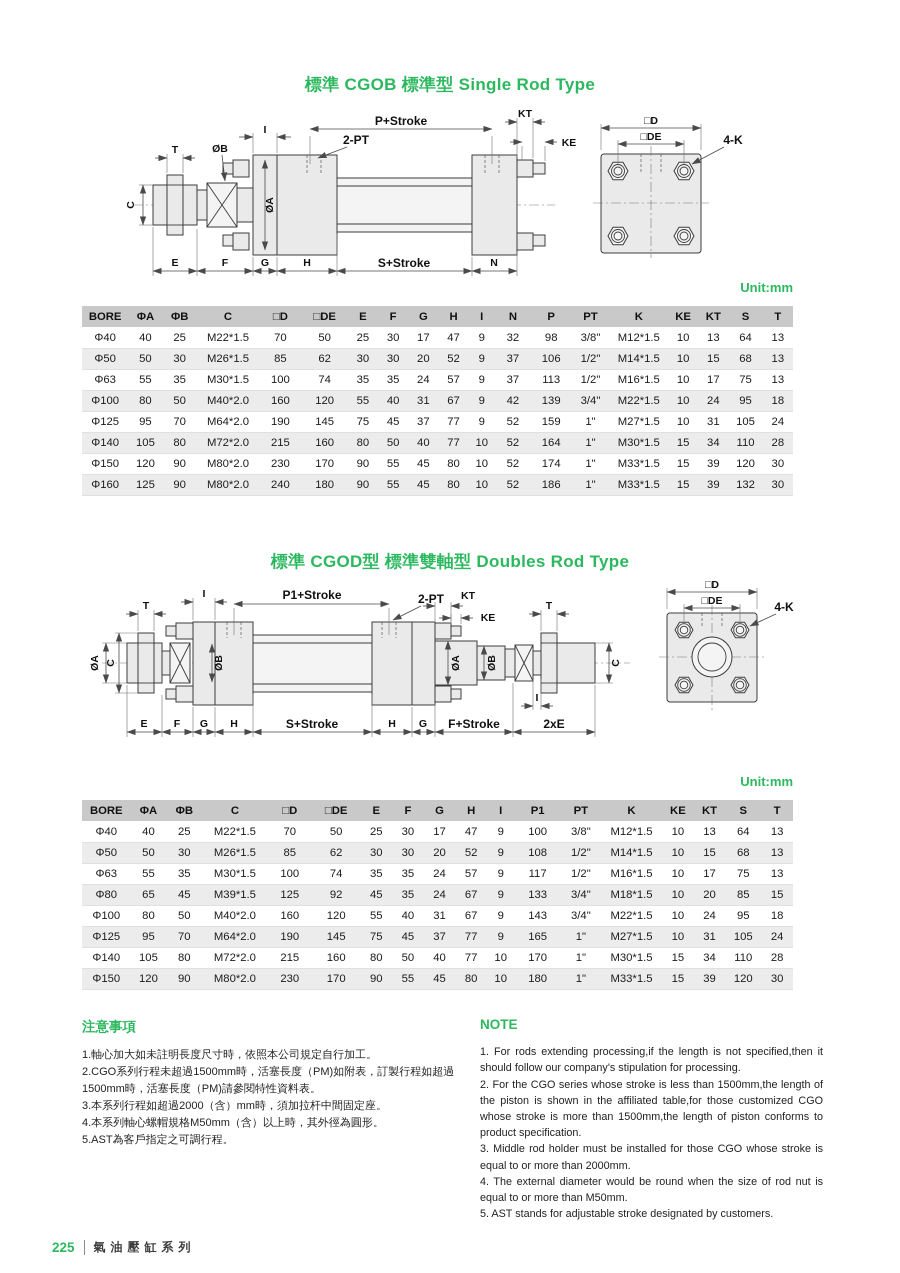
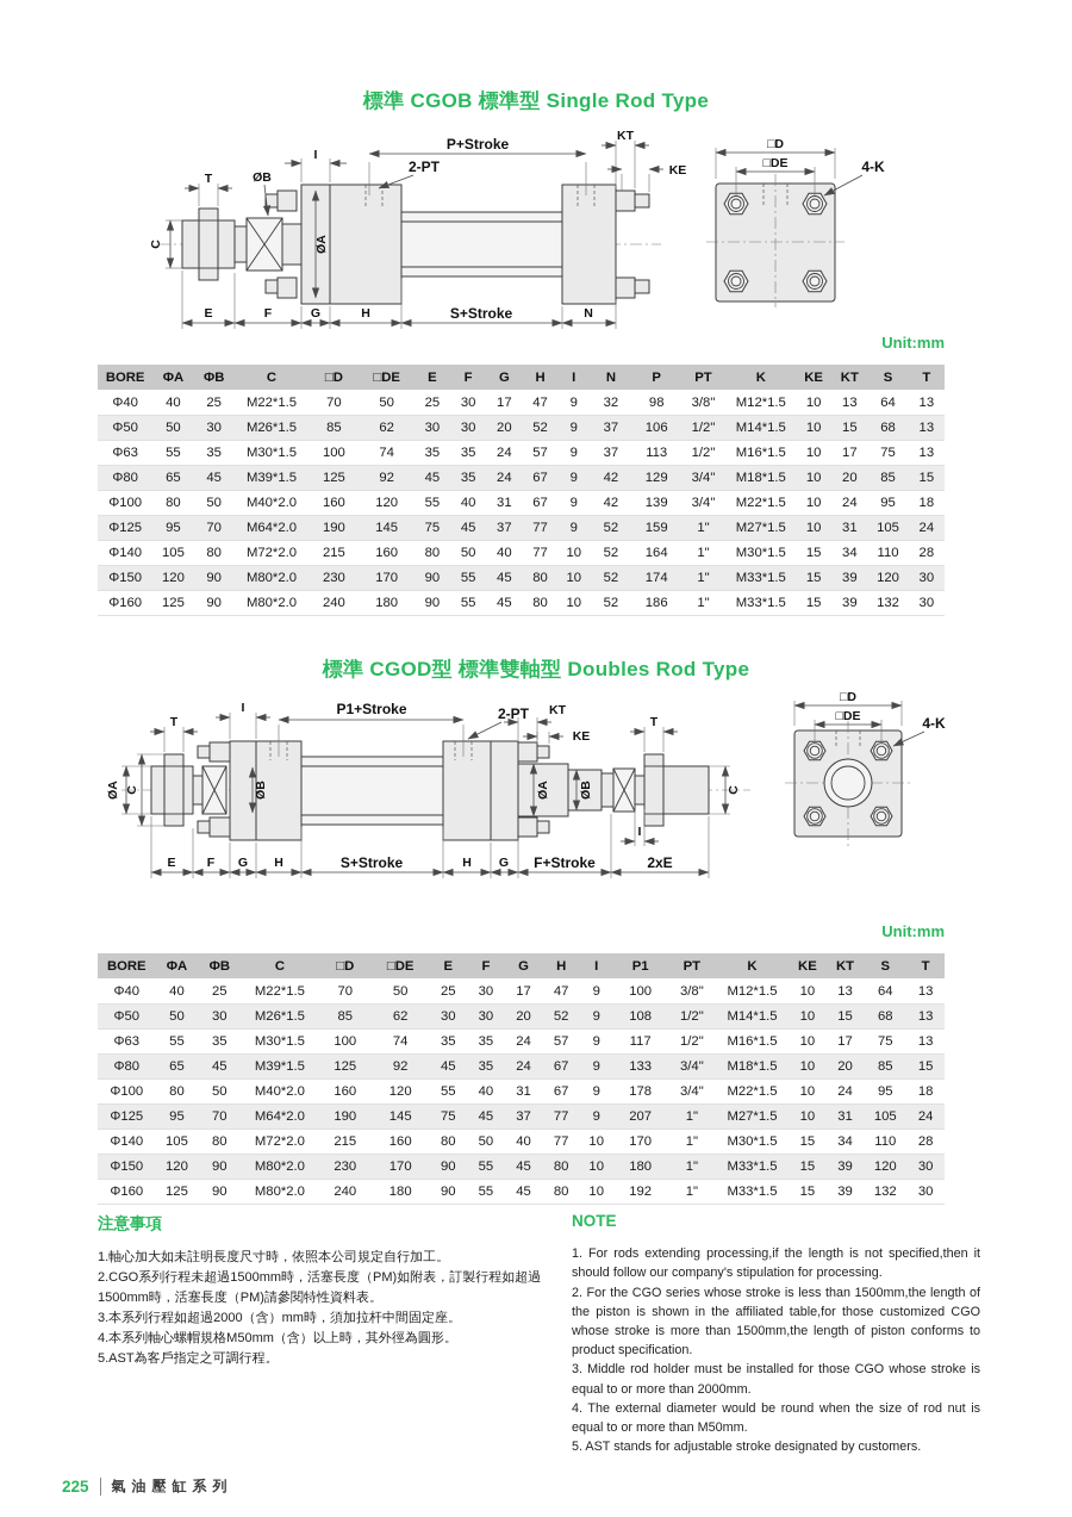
  標準 CGOB 標準型 Single Rod Type
  T
  ØB
  I
  P+Stroke
  2-PT
  KT
  KE
  E
  F
  G
  H
  S+Stroke
  N
  □D
  □DE
  4-K
  Unit:mm
  BORE	ΦA	ΦB	C	□D	□DE	E	F	G	H	I	N	P	PT	K	KE	KT	S	T
  Φ40	40	25	M22*1.5	70	50	25	30	17	47	9	32	98	3/8"	M12*1.5	10	13	64	13
  Φ50	50	30	M26*1.5	85	62	30	30	20	52	9	37	106	1/2"	M14*1.5	10	15	68	13
  Φ63	55	35	M30*1.5	100	74	35	35	24	57	9	37	113	1/2"	M16*1.5	10	17	75	13
+ Φ80	65	45	M39*1.5	125	92	45	35	24	67	9	42	129	3/4"	M18*1.5	10	20	85	15
  Φ100	80	50	M40*2.0	160	120	55	40	31	67	9	42	139	3/4"	M22*1.5	10	24	95	18
  Φ125	95	70	M64*2.0	190	145	75	45	37	77	9	52	159	1"	M27*1.5	10	31	105	24
  Φ140	105	80	M72*2.0	215	160	80	50	40	77	10	52	164	1"	M30*1.5	15	34	110	28
  Φ150	120	90	M80*2.0	230	170	90	55	45	80	10	52	174	1"	M33*1.5	15	39	120	30
  Φ160	125	90	M80*2.0	240	180	90	55	45	80	10	52	186	1"	M33*1.5	15	39	132	30
  標準 CGOD型 標準雙軸型 Doubles Rod Type
  T
  I
  P1+Stroke
  2-PT
  KT
  KE
  T
  I
  E
  F
  G
  H
  S+Stroke
  H
  G
  F+Stroke
  2xE
  □D
  □DE
  4-K
  Unit:mm
  BORE	ΦA	ΦB	C	□D	□DE	E	F	G	H	I	P1	PT	K	KE	KT	S	T
  Φ40	40	25	M22*1.5	70	50	25	30	17	47	9	100	3/8"	M12*1.5	10	13	64	13
  Φ50	50	30	M26*1.5	85	62	30	30	20	52	9	108	1/2"	M14*1.5	10	15	68	13
  Φ63	55	35	M30*1.5	100	74	35	35	24	57	9	117	1/2"	M16*1.5	10	17	75	13
  Φ80	65	45	M39*1.5	125	92	45	35	24	67	9	133	3/4"	M18*1.5	10	20	85	15
- Φ100	80	50	M40*2.0	160	120	55	40	31	67	9	143	3/4"	M22*1.5	10	24	95	18
+ Φ100	80	50	M40*2.0	160	120	55	40	31	67	9	178	3/4"	M22*1.5	10	24	95	18
- Φ125	95	70	M64*2.0	190	145	75	45	37	77	9	165	1"	M27*1.5	10	31	105	24
+ Φ125	95	70	M64*2.0	190	145	75	45	37	77	9	207	1"	M27*1.5	10	31	105	24
  Φ140	105	80	M72*2.0	215	160	80	50	40	77	10	170	1"	M30*1.5	15	34	110	28
  Φ150	120	90	M80*2.0	230	170	90	55	45	80	10	180	1"	M33*1.5	15	39	120	30
+ Φ160	125	90	M80*2.0	240	180	90	55	45	80	10	192	1"	M33*1.5	15	39	132	30
  注意事項
  1.軸心加大如未註明長度尺寸時，依照本公司規定自行加工。
  2.CGO系列行程未超過1500mm時，活塞長度（PM)如附表，訂製行程如超過1500mm時，活塞長度（PM)請參閱特性資料表。
  3.本系列行程如超過2000（含）mm時，須加拉杆中間固定座。
  4.本系列軸心螺帽規格M50mm（含）以上時，其外徑為圓形。
  5.AST為客戶指定之可調行程。
  NOTE
  1. For rods extending processing,if the length is not specified,then it should follow our company's stipulation for processing.
  2. For the CGO series whose stroke is less than 1500mm,the length of the piston is shown in the affiliated table,for those customized CGO whose stroke is more than 1500mm,the length of piston conforms to product specification.
  3. Middle rod holder must be installed for those CGO whose stroke is equal to or more than 2000mm.
  4. The external diameter would be round when the size of rod nut is equal to or more than M50mm.
  5. AST stands for adjustable stroke designated by customers.
  225
  氣油壓缸系列
